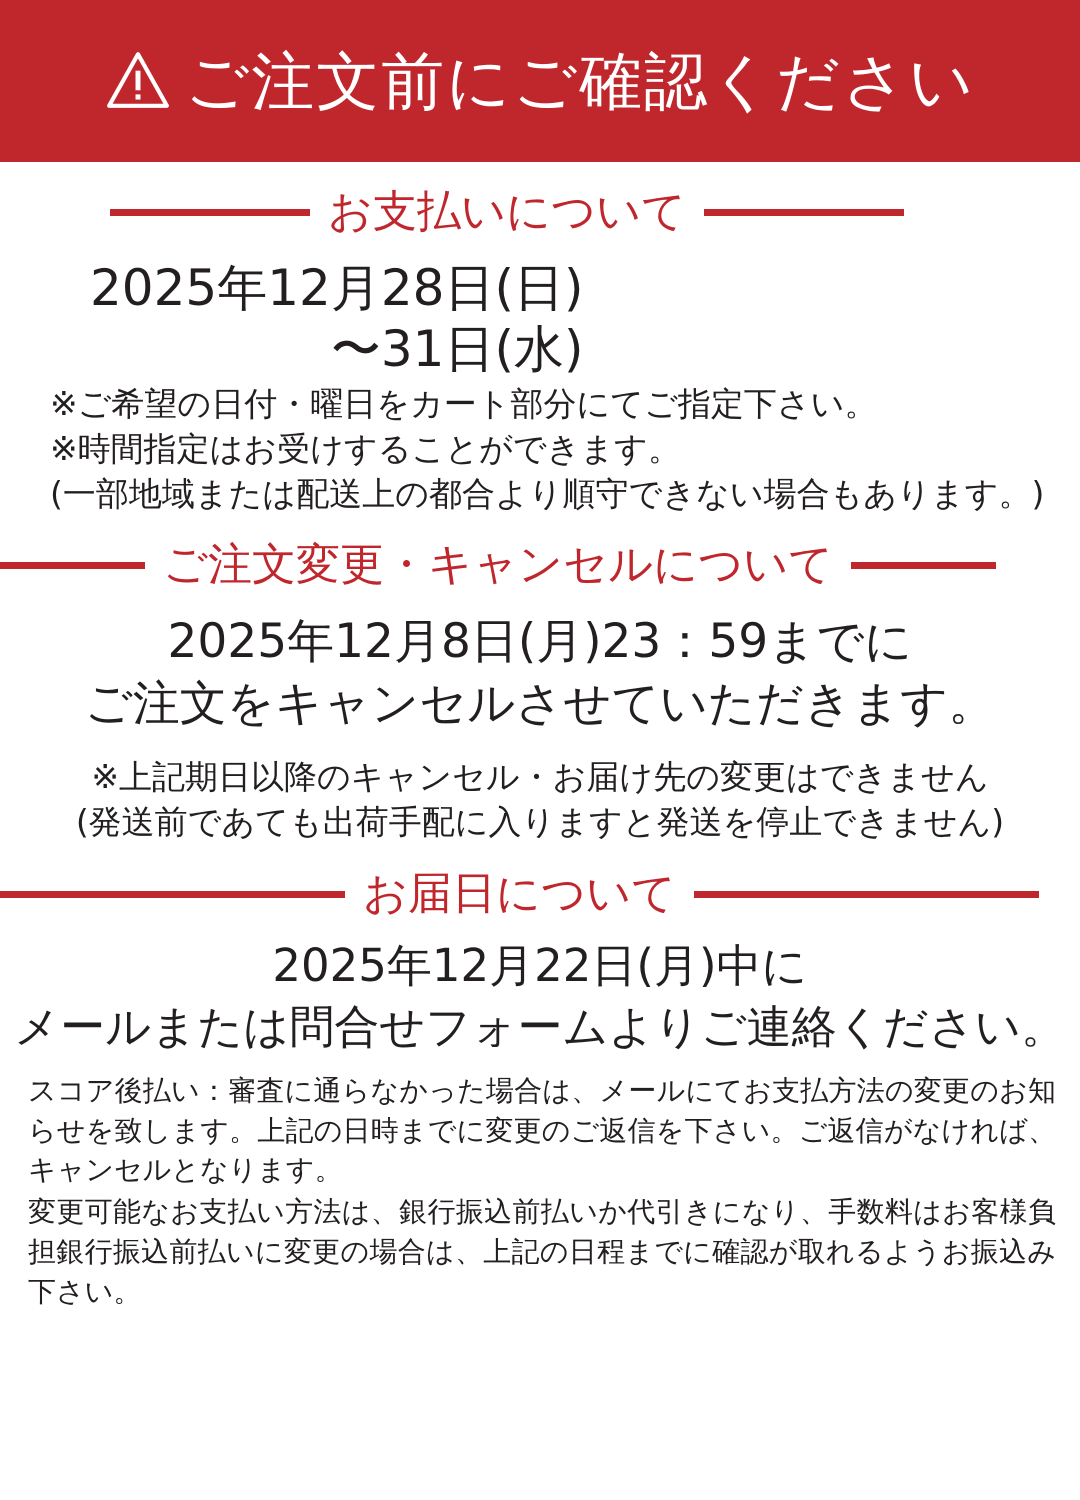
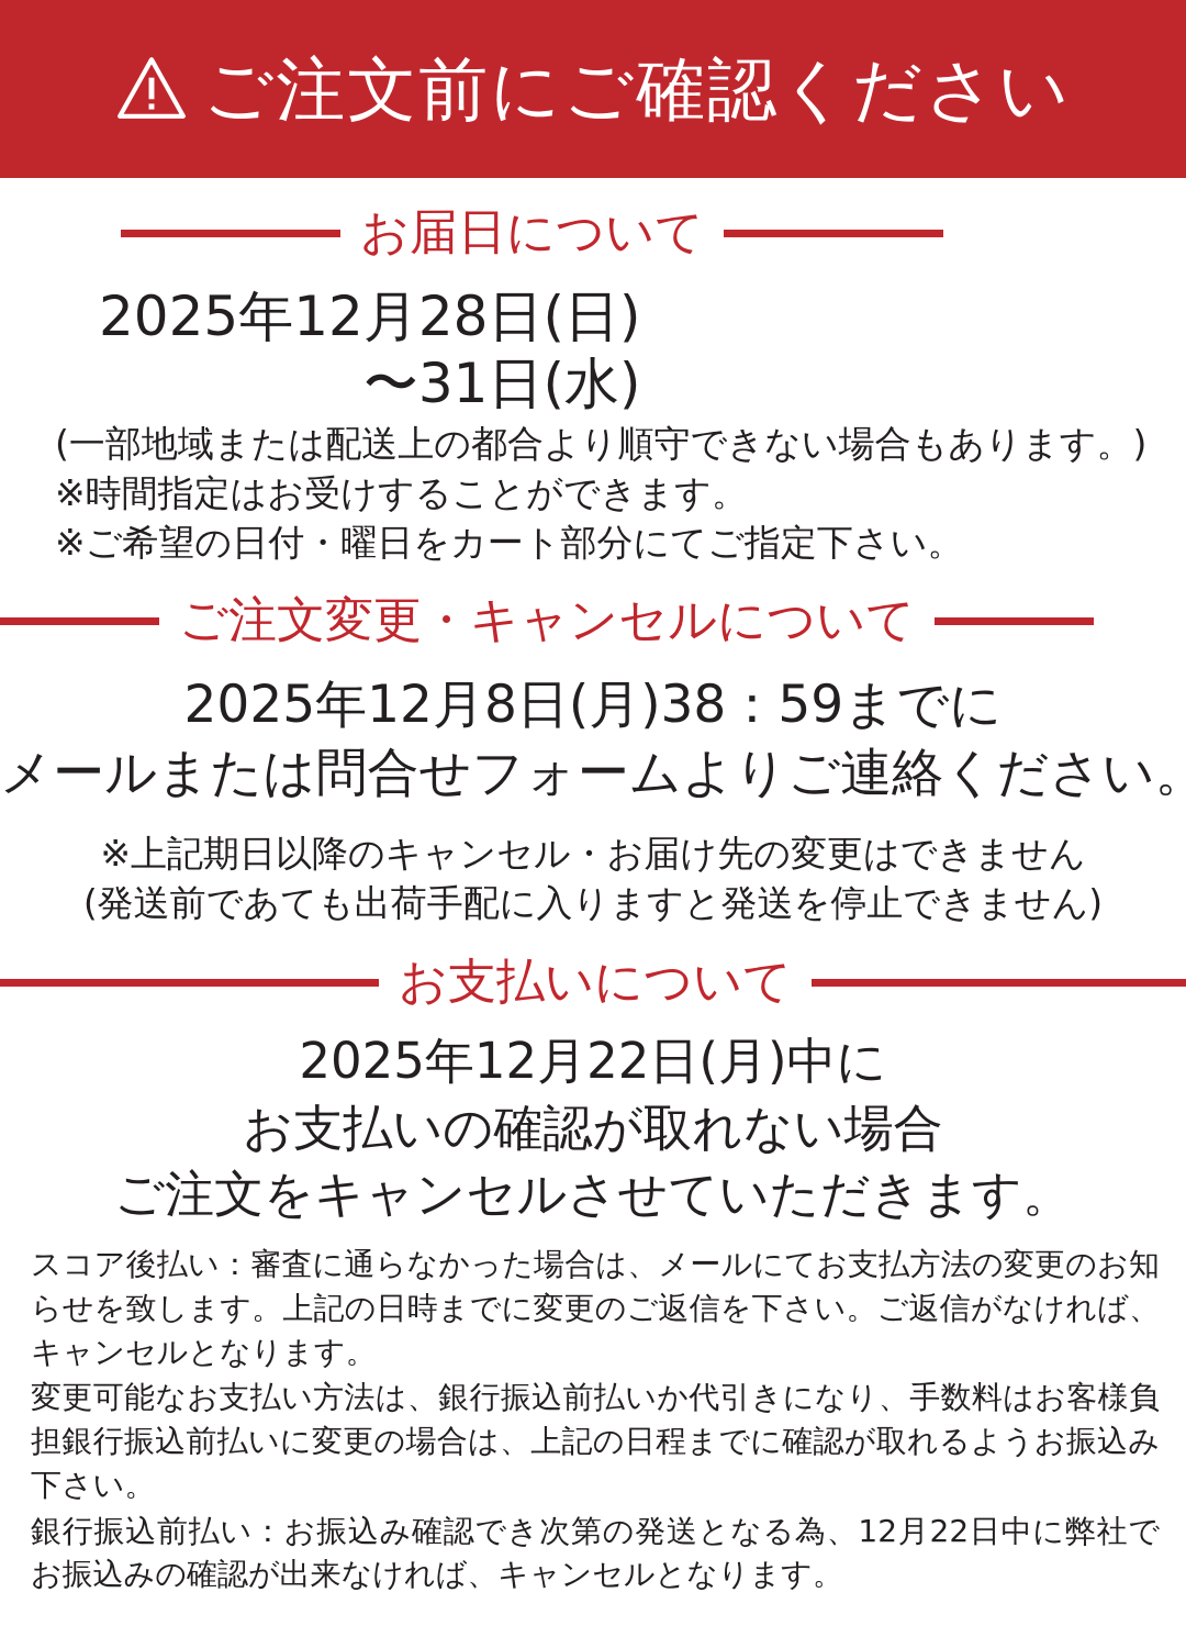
  ご注文前にご確認ください
- お支払いについて
+ お届日について
  2025年12月28日(日)
  〜31日(水)
- ※ご希望の日付・曜日をカート部分にてご指定下さい。
+ (一部地域または配送上の都合より順守できない場合もあります。)
  ※時間指定はお受けすることができます。
- (一部地域または配送上の都合より順守できない場合もあります。)
+ ※ご希望の日付・曜日をカート部分にてご指定下さい。
  ご注文変更・キャンセルについて
- 2025年12月8日(月)23：59までに
+ 2025年12月8日(月)38：59までに
- ご注文をキャンセルさせていただきます。
+ メールまたは問合せフォームよりご連絡ください。
  ※上記期日以降のキャンセル・お届け先の変更はできません
  (発送前であても出荷手配に入りますと発送を停止できません)
- お届日について
+ お支払いについて
  2025年12月22日(月)中に
+ お支払いの確認が取れない場合
- メールまたは問合せフォームよりご連絡ください。
+ ご注文をキャンセルさせていただきます。
  スコア後払い：審査に通らなかった場合は、メールにてお支払方法の変更のお知らせを致します。上記の日時までに変更のご返信を下さい。ご返信がなければ、キャンセルとなります。
  変更可能なお支払い方法は、銀行振込前払いか代引きになり、手数料はお客様負担銀行振込前払いに変更の場合は、上記の日程までに確認が取れるようお振込み下さい。
+ 銀行振込前払い：お振込み確認でき次第の発送となる為、12月22日中に弊社でお振込みの確認が出来なければ、キャンセルとなります。
